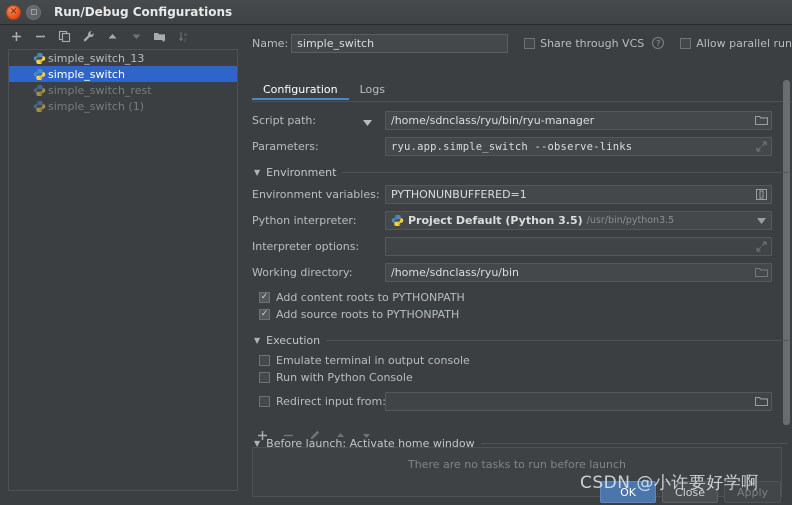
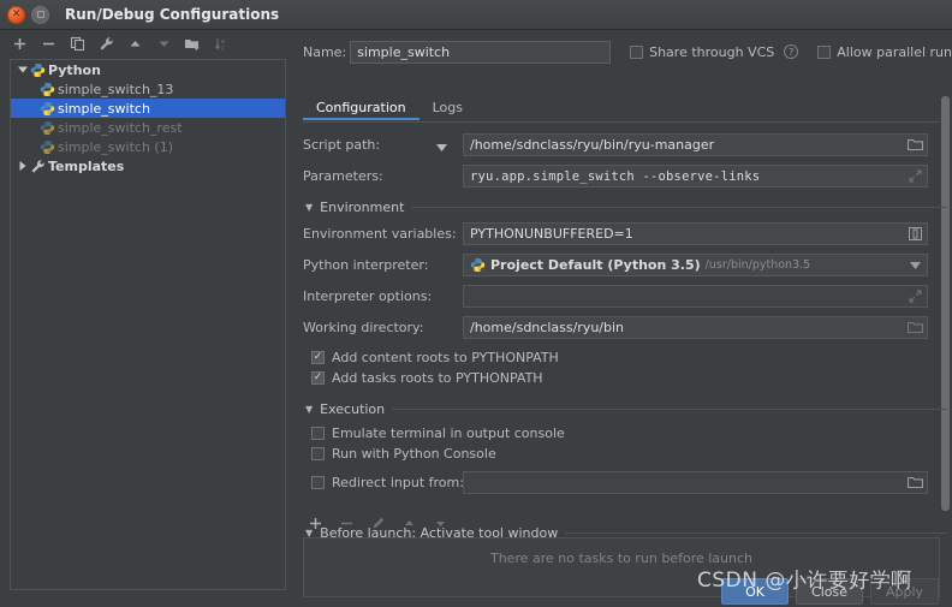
  ✕
  Run/Debug Configurations
+ Python
  simple_switch_13
  simple_switch
  simple_switch_rest
  simple_switch (1)
+ Templates
  Name:
  simple_switch
  Share through VCS
  ?
  Allow parallel run
  Configuration
  Logs
  Script path:
  /home/sdnclass/ryu/bin/ryu-manager
  Parameters:
  ryu.app.simple_switch --observe-links
  ▼
  Environment
  Environment variables:
  PYTHONUNBUFFERED=1
  Python interpreter:
  Project Default (Python 3.5)
  /usr/bin/python3.5
  Interpreter options:
  Working directory:
  /home/sdnclass/ryu/bin
  ✓
  Add content roots to PYTHONPATH
  ✓
- Add source roots to PYTHONPATH
+ Add tasks roots to PYTHONPATH
  ▼
  Execution
  Emulate terminal in output console
  Run with Python Console
  Redirect input from
  ▼
- Before launch: Activate home window
+ Before launch: Activate tool window
  There are no tasks to run before launch
  OK
  Close
  Apply
  CSDN @小许要好学啊
